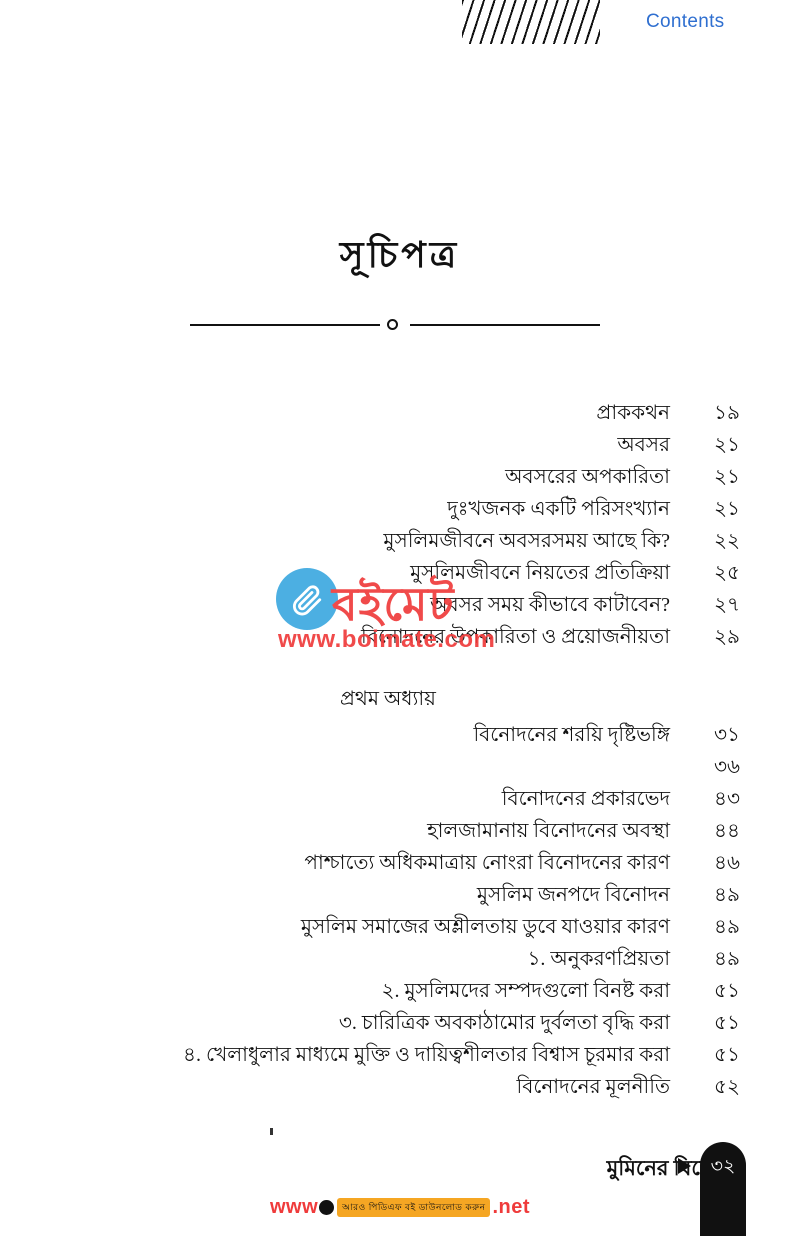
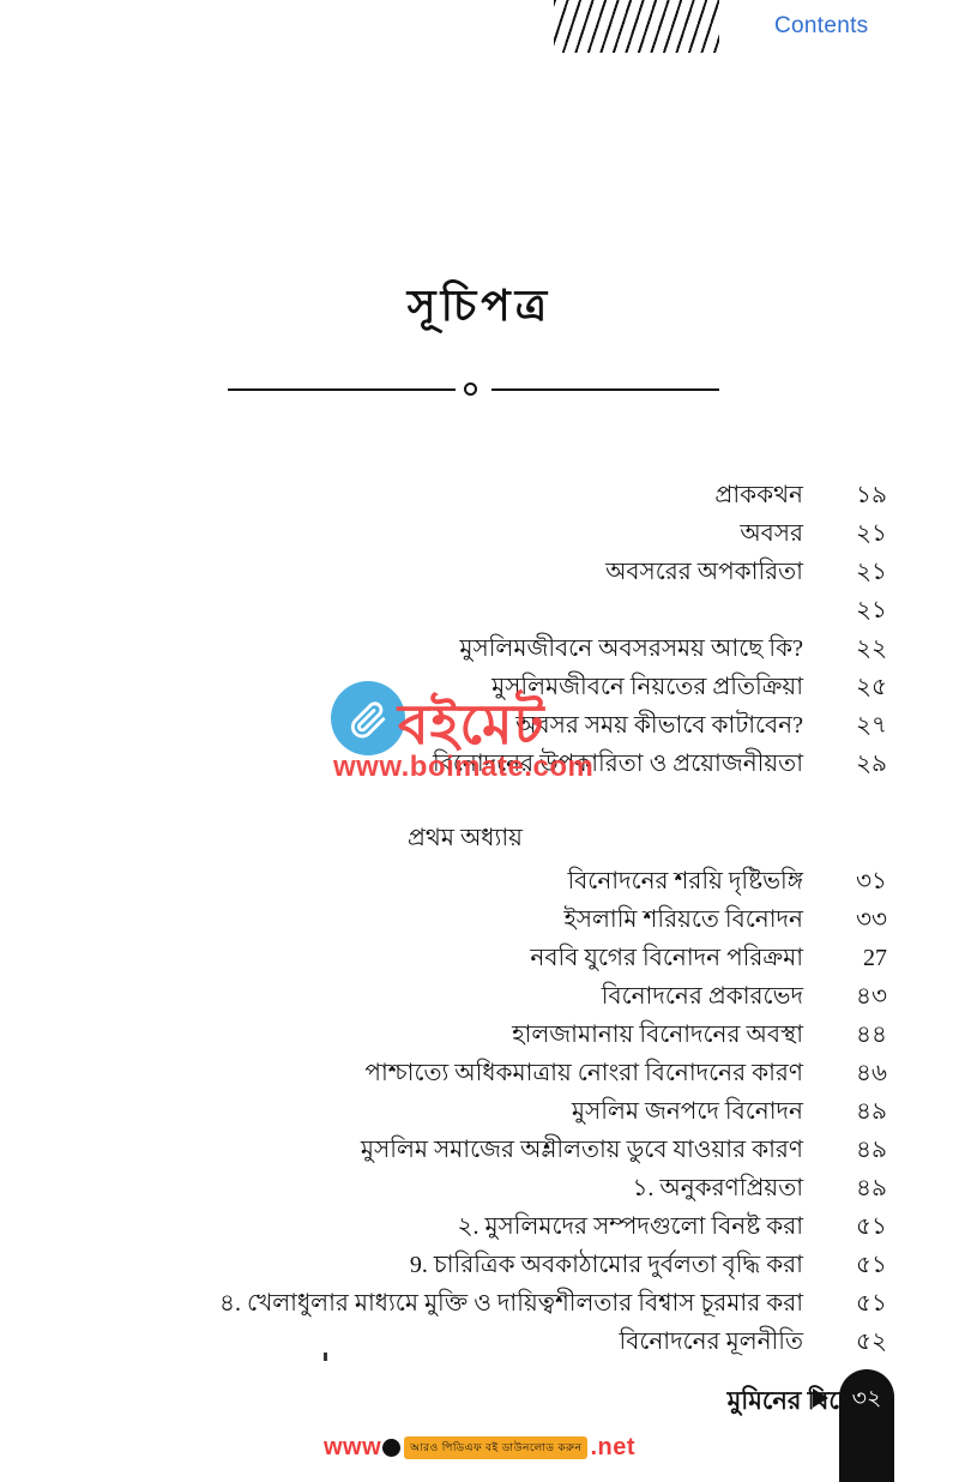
  Contents
  সূচিপত্র
  প্রাককথন
  ১৯
  অবসর
  ২১
  অবসরের অপকারিতা
  ২১
- দুঃখজনক একটি পরিসংখ্যান
  ২১
  মুসলিমজীবনে অবসরসময় আছে কি?
  ২২
  মুসলিমজীবনে নিয়তের প্রতিক্রিয়া
  ২৫
  অবসর সময় কীভাবে কাটাবেন?
  ২৭
  বিনোদনের উপকারিতা ও প্রয়োজনীয়তা
  ২৯
  প্রথম অধ্যায়
  বিনোদনের শরয়ি দৃষ্টিভঙ্গি
  ৩১
+ ইসলামি শরিয়তে বিনোদন
+ ৩৩
+ নববি যুগের বিনোদন পরিক্রমা
- ৩৬
+ 27
  বিনোদনের প্রকারভেদ
  ৪৩
  হালজামানায় বিনোদনের অবস্থা
  ৪৪
  পাশ্চাত্যে অধিকমাত্রায় নোংরা বিনোদনের কারণ
  ৪৬
  মুসলিম জনপদে বিনোদন
  ৪৯
  মুসলিম সমাজের অশ্লীলতায় ডুবে যাওয়ার কারণ
  ৪৯
  ১. অনুকরণপ্রিয়তা
  ৪৯
  ২. মুসলিমদের সম্পদগুলো বিনষ্ট করা
  ৫১
- ৩. চারিত্রিক অবকাঠামোর দুর্বলতা বৃদ্ধি করা
+ 9. চারিত্রিক অবকাঠামোর দুর্বলতা বৃদ্ধি করা
  ৫১
  ৪. খেলাধুলার মাধ্যমে মুক্তি ও দায়িত্বশীলতার বিশ্বাস চূরমার করা
  ৫১
  বিনোদনের মূলনীতি
  ৫২
  বইমেট
  www.boimate.com
  ৩২
  www আরও পিডিএফ বই ডাউনলোড করুন .net
